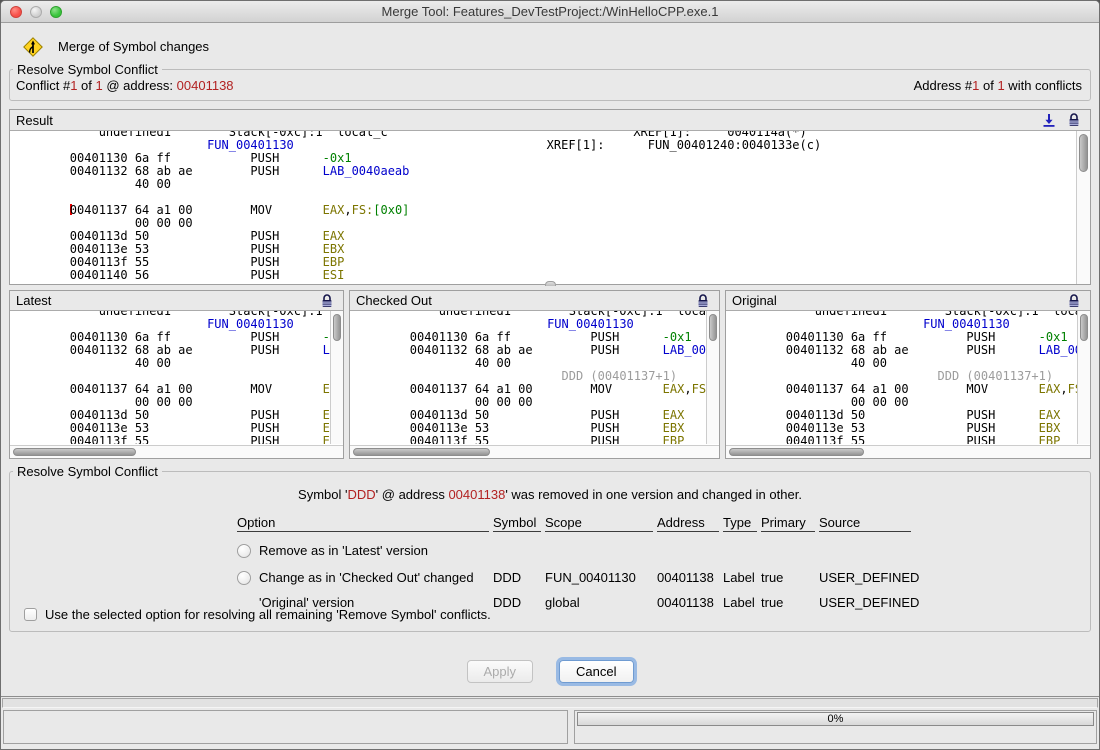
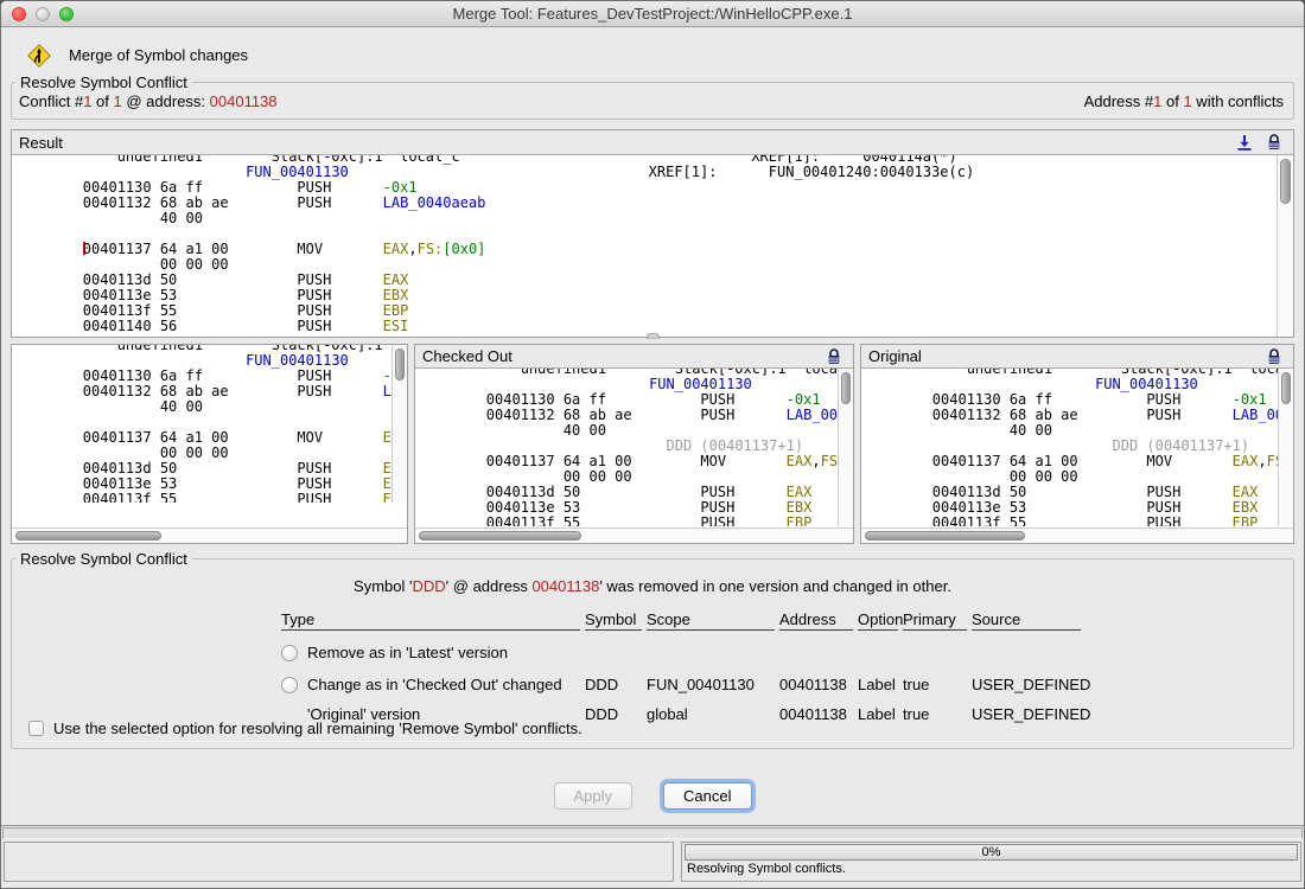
  Merge Tool: Features_DevTestProject:/WinHelloCPP.exe.1
  Merge of Symbol changes
  Resolve Symbol Conflict
  Conflict #1 of 1 @ address: 00401138
  Address #1 of 1 with conflicts
  Result
  undefined1 Stack[-0xc]:1 local_c XREF[1]: 0040114a(*)
  FUN_00401130 XREF[1]: FUN_00401240:0040133e(c)
  00401130 6a ff PUSH -0x1
  00401132 68 ab ae PUSH LAB_0040aeab
  40 00
  00401137 64 a1 00 MOV EAX,FS:[0x0]
  00 00 00
  0040113d 50 PUSH EAX
  0040113e 53 PUSH EBX
  0040113f 55 PUSH EBP
  00401140 56 PUSH ESI
- Latest
  undefined1 Stack[-0xc]:1
  FUN_00401130
  00401130 6a ff PUSH -
  40 00
  00 00 00
  0040113d 50 PUSH E
  0040113e 53 PUSH E
  0040113f 55 PUSH E
  Checked Out
  undefined1 Stack[-0xc]:1 loca
  FUN_00401130
  00401130 6a ff PUSH -0x1
  00401132 68 ab ae PUSH LAB_00
  40 00
  DDD (00401137+1)
  00401137 64 a1 00 MOV EAX,FS
  00 00 00
  0040113d 50 PUSH EAX
  0040113e 53 PUSH EBX
  0040113f 55 PUSH EBP
  Original
  undefined1 Stack[-0xc]:1 loc
  FUN_00401130
  00401130 6a ff PUSH -0x1
  00401132 68 ab ae PUSH LAB_0
  40 00
  DDD (00401137+1)
  00401137 64 a1 00 MOV EAX,F
  00 00 00
  0040113d 50 PUSH EAX
  0040113e 53 PUSH EBX
  0040113f 55 PUSH EBP
  Resolve Symbol Conflict
  Symbol 'DDD' @ address 00401138' was removed in one version and changed in other.
- Option
+ Type
  Symbol
  Scope
  Address
- Type
+ Option
  Primary
  Source
  Remove as in 'Latest' version
  Change as in 'Checked Out' changed
  DDD
  FUN_00401130
  00401138
  Label
  true
  USER_DEFINED
  'Original' version
  DDD
  global
  00401138
  Label
  true
  USER_DEFINED
  Use the selected option for resolving all remaining 'Remove Symbol' conflicts.
  Apply
  Cancel
  0%
+ Resolving Symbol conflicts.
